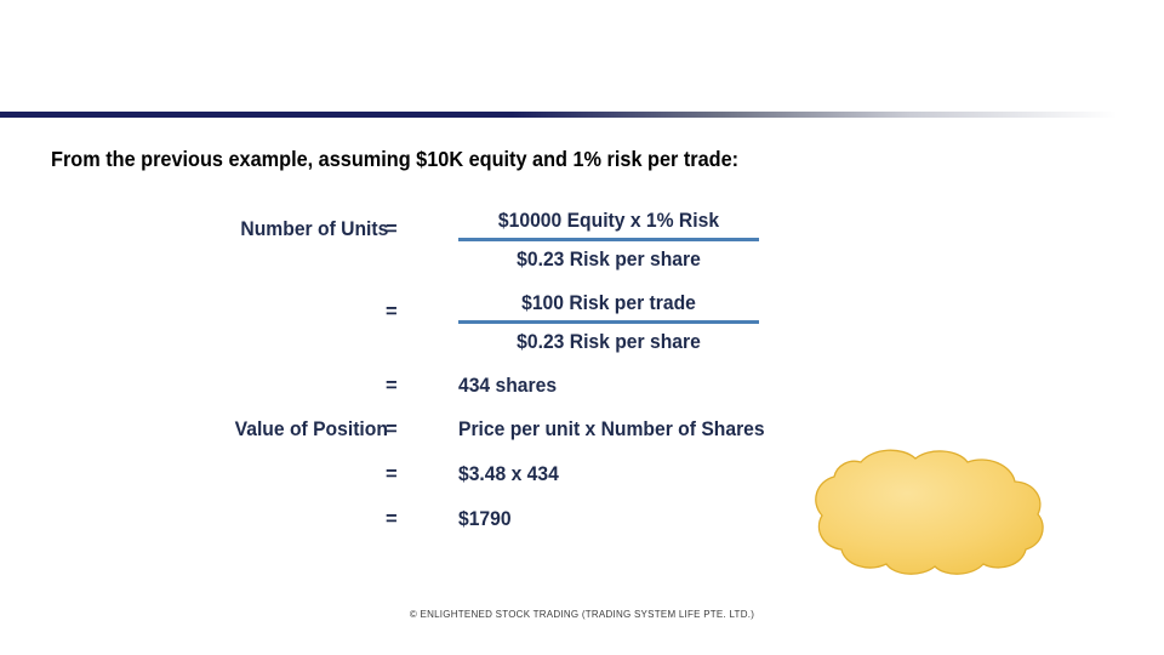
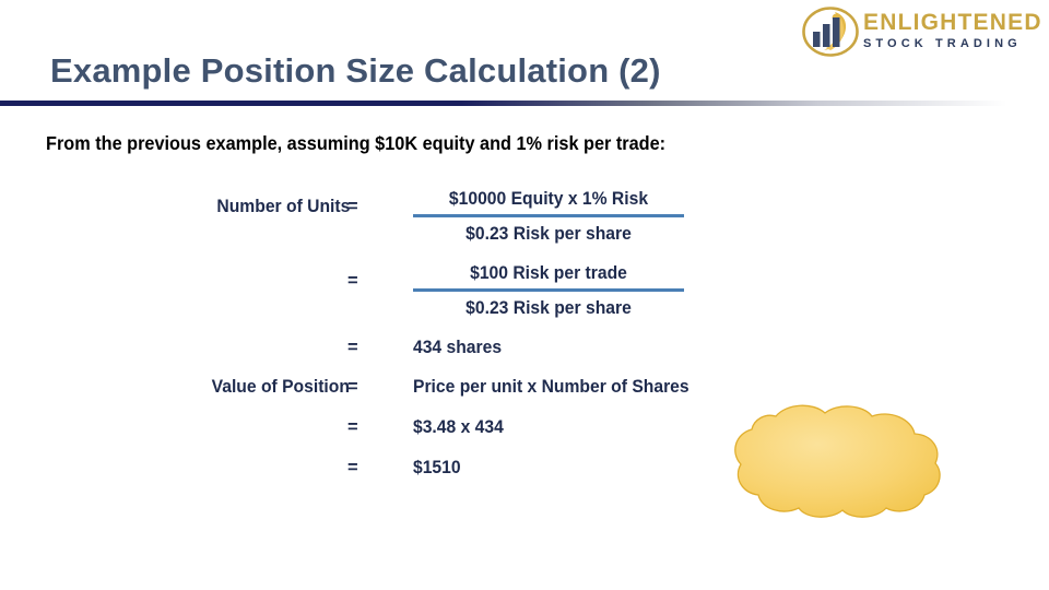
+ ENLIGHTENED
+ STOCK TRADING
+ Example Position Size Calculation (2)
  From the previous example, assuming $10K equity and 1% risk per trade:
  Number of Units
  =
  $10000 Equity x 1% Risk
  $0.23 Risk per share
  =
  $100 Risk per trade
  $0.23 Risk per share
  =
  434 shares
  Value of Position
  =
  Price per unit x Number of Shares
  =
  $3.48 x 434
  =
- $1790
+ $1510
- © ENLIGHTENED STOCK TRADING (TRADING SYSTEM LIFE PTE. LTD.)
